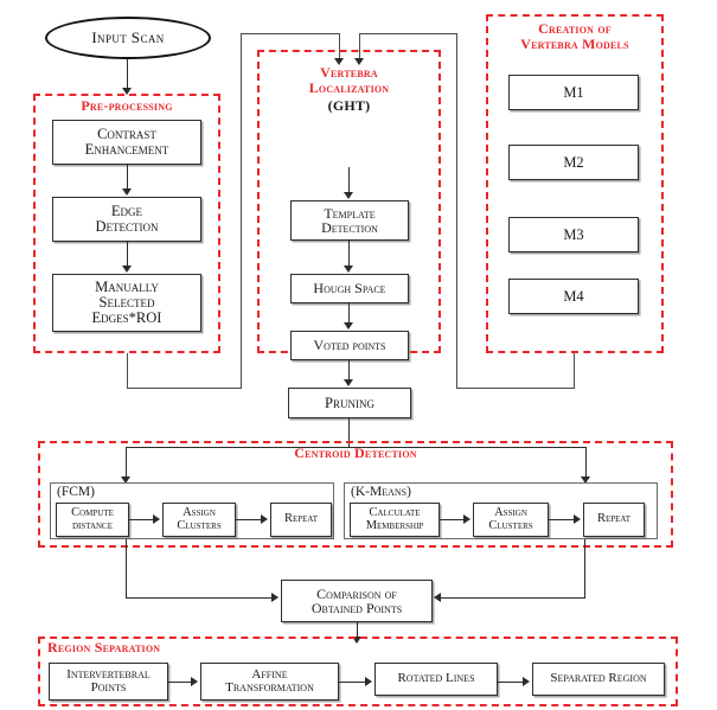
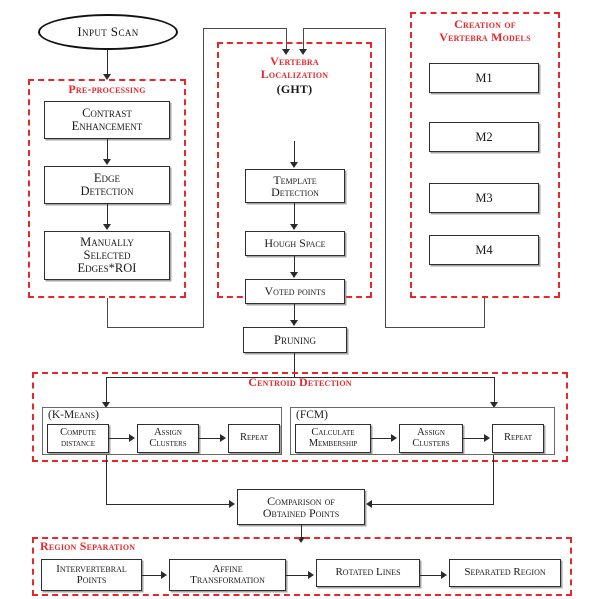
  Input Scan
  Pre-processing
  Contrast
  Enhancement
  Edge
  Detection
  Manually
  Selected
  Edges*ROI
  Vertebra
  Localization
  (GHT)
  Template
  Detection
  Hough Space
  Voted points
  Creation of
  Vertebra Models
  M1
  M2
  M3
  M4
  Pruning
  Centroid Detection
- (FCM)
+ (K-Means)
  Compute
  distance
  Assign
  Clusters
  Repeat
- (K-Means)
+ (FCM)
  Calculate
  Membership
  Assign
  Clusters
  Repeat
  Comparison of
  Obtained Points
  Region Separation
  Intervertebral
  Points
  Affine
  Transformation
  Rotated Lines
  Separated Region
